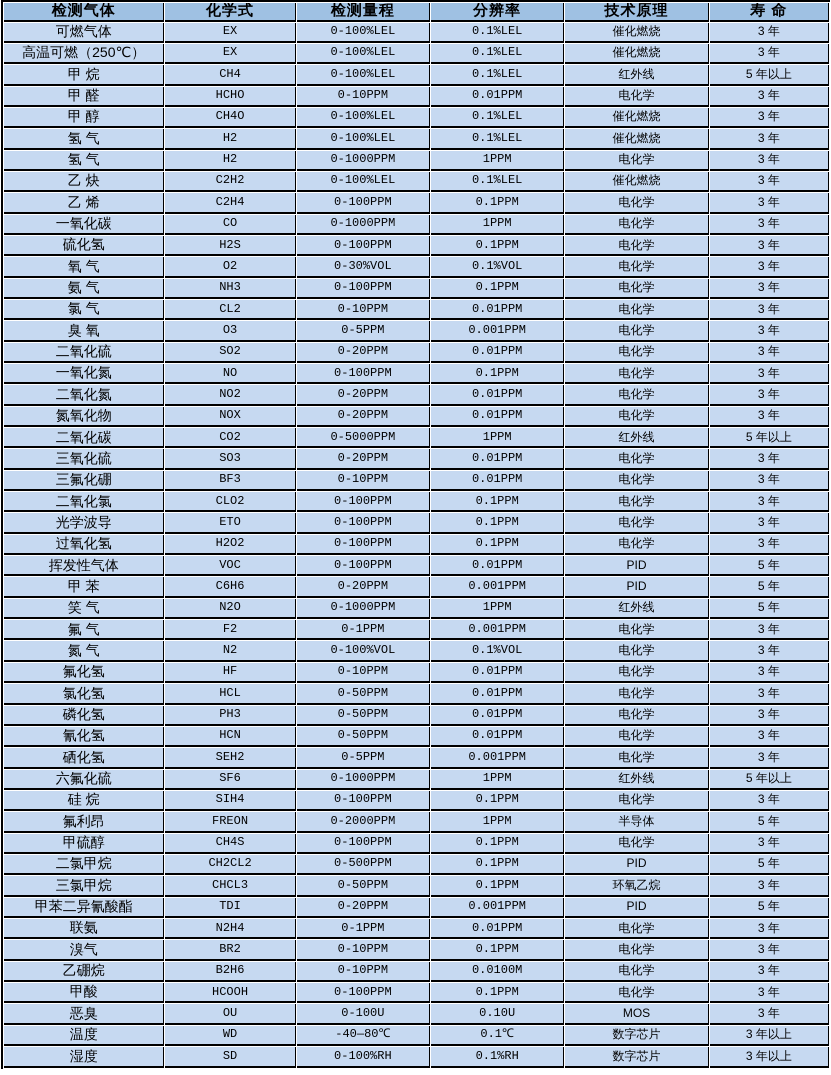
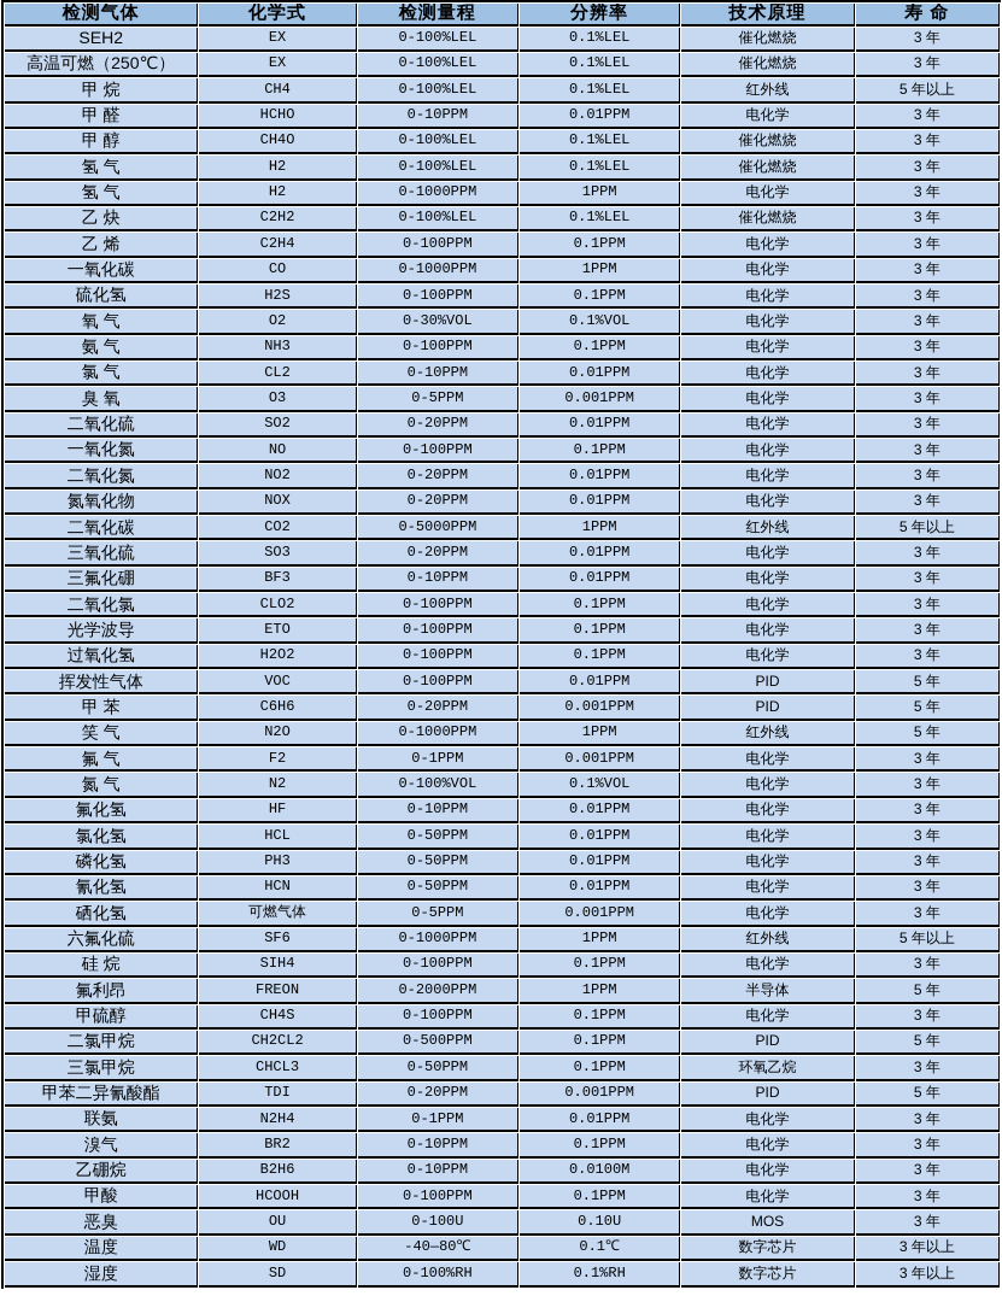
  检测气体	化学式	检测量程	分辨率	技术原理	寿 命
- 可燃气体	EX	0-100%LEL	0.1%LEL	催化燃烧	3 年
+ SEH2	EX	0-100%LEL	0.1%LEL	催化燃烧	3 年
  高温可燃（250℃）	EX	0-100%LEL	0.1%LEL	催化燃烧	3 年
  甲 烷	CH4	0-100%LEL	0.1%LEL	红外线	5 年以上
  甲 醛	HCHO	0-10PPM	0.01PPM	电化学	3 年
  甲 醇	CH4O	0-100%LEL	0.1%LEL	催化燃烧	3 年
  氢 气	H2	0-100%LEL	0.1%LEL	催化燃烧	3 年
  氢 气	H2	0-1000PPM	1PPM	电化学	3 年
  乙 炔	C2H2	0-100%LEL	0.1%LEL	催化燃烧	3 年
  乙 烯	C2H4	0-100PPM	0.1PPM	电化学	3 年
  一氧化碳	CO	0-1000PPM	1PPM	电化学	3 年
  硫化氢	H2S	0-100PPM	0.1PPM	电化学	3 年
  氧 气	O2	0-30%VOL	0.1%VOL	电化学	3 年
  氨 气	NH3	0-100PPM	0.1PPM	电化学	3 年
  氯 气	CL2	0-10PPM	0.01PPM	电化学	3 年
  臭 氧	O3	0-5PPM	0.001PPM	电化学	3 年
  二氧化硫	SO2	0-20PPM	0.01PPM	电化学	3 年
  一氧化氮	NO	0-100PPM	0.1PPM	电化学	3 年
  二氧化氮	NO2	0-20PPM	0.01PPM	电化学	3 年
  氮氧化物	NOX	0-20PPM	0.01PPM	电化学	3 年
  二氧化碳	CO2	0-5000PPM	1PPM	红外线	5 年以上
  三氧化硫	SO3	0-20PPM	0.01PPM	电化学	3 年
  三氟化硼	BF3	0-10PPM	0.01PPM	电化学	3 年
  二氧化氯	CLO2	0-100PPM	0.1PPM	电化学	3 年
  光学波导	ETO	0-100PPM	0.1PPM	电化学	3 年
  过氧化氢	H2O2	0-100PPM	0.1PPM	电化学	3 年
  挥发性气体	VOC	0-100PPM	0.01PPM	PID	5 年
  甲 苯	C6H6	0-20PPM	0.001PPM	PID	5 年
  笑 气	N2O	0-1000PPM	1PPM	红外线	5 年
  氟 气	F2	0-1PPM	0.001PPM	电化学	3 年
  氮 气	N2	0-100%VOL	0.1%VOL	电化学	3 年
  氟化氢	HF	0-10PPM	0.01PPM	电化学	3 年
  氯化氢	HCL	0-50PPM	0.01PPM	电化学	3 年
  磷化氢	PH3	0-50PPM	0.01PPM	电化学	3 年
  氰化氢	HCN	0-50PPM	0.01PPM	电化学	3 年
- 硒化氢	SEH2	0-5PPM	0.001PPM	电化学	3 年
+ 硒化氢	可燃气体	0-5PPM	0.001PPM	电化学	3 年
  六氟化硫	SF6	0-1000PPM	1PPM	红外线	5 年以上
  硅 烷	SIH4	0-100PPM	0.1PPM	电化学	3 年
  氟利昂	FREON	0-2000PPM	1PPM	半导体	5 年
  甲硫醇	CH4S	0-100PPM	0.1PPM	电化学	3 年
  二氯甲烷	CH2CL2	0-500PPM	0.1PPM	PID	5 年
  三氯甲烷	CHCL3	0-50PPM	0.1PPM	环氧乙烷	3 年
  甲苯二异氰酸酯	TDI	0-20PPM	0.001PPM	PID	5 年
  联氨	N2H4	0-1PPM	0.01PPM	电化学	3 年
  溴气	BR2	0-10PPM	0.1PPM	电化学	3 年
  乙硼烷	B2H6	0-10PPM	0.0100M	电化学	3 年
  甲酸	HCOOH	0-100PPM	0.1PPM	电化学	3 年
  恶臭	OU	0-100U	0.10U	MOS	3 年
  温度	WD	-40—80℃	0.1℃	数字芯片	3 年以上
  湿度	SD	0-100%RH	0.1%RH	数字芯片	3 年以上
